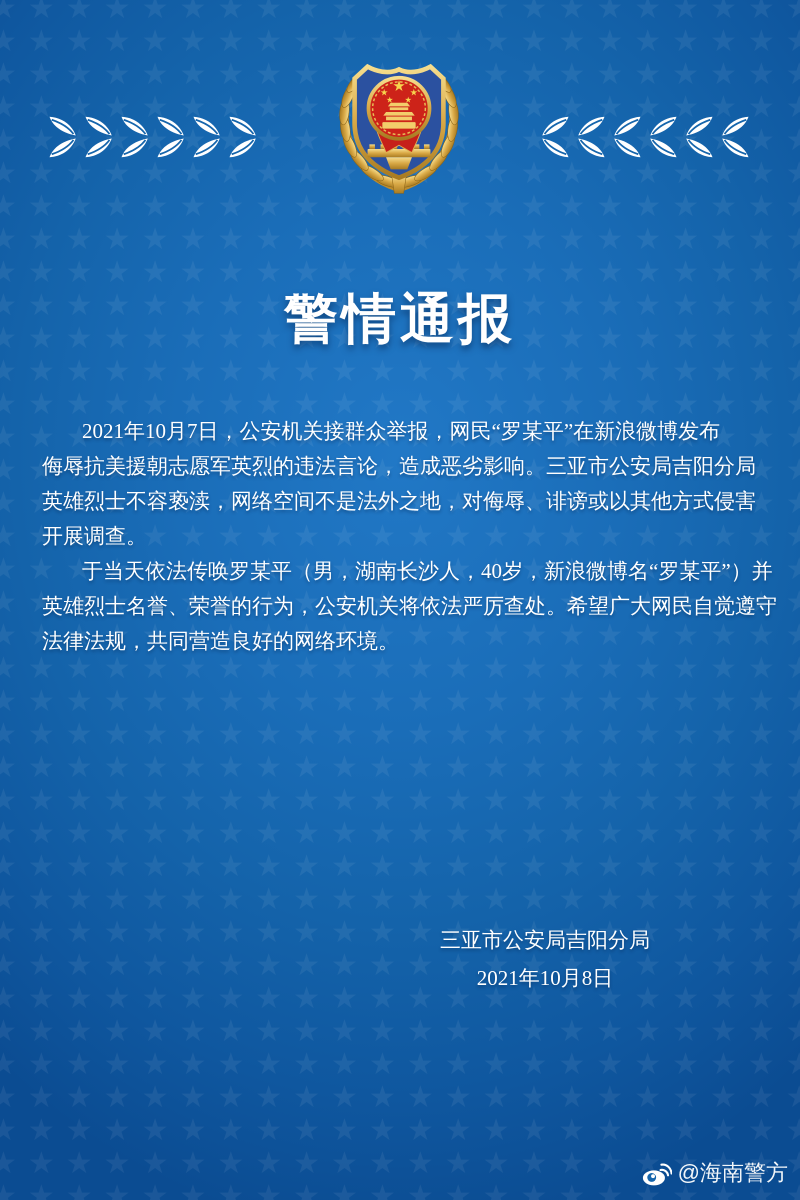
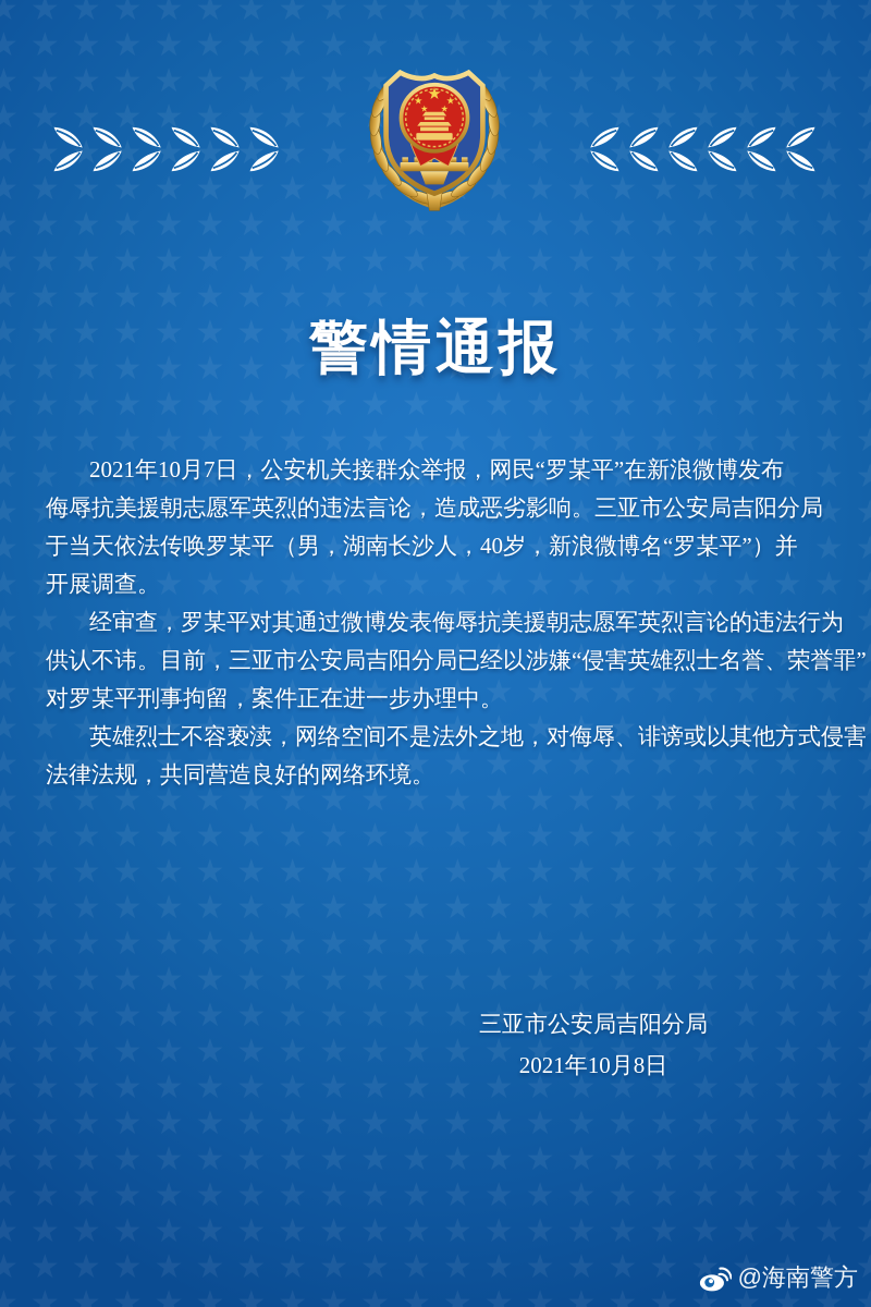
  ★★★★★★★★★★★★★★★★★★★★★
  ★★★★★★★★★★★★★★★★★★★★★
  ★★★★★★★★★★★★★★★★★★★
  ★★★★★★★★★★★★★★★★★★★
  ★★★★★★★★★★★★★★★★★★★
  ★★★★★★★★★★★★★★★★★★★★★
  ★★★★★★★★★★★★★★★★★★★★★
  ★★★★★★★★★★★★★★★★★★★★★
  ★★★★★★★★★★★★★★★★★★★★★
  ★★★★★★★★★★★★★★★★★★★★★
  ★★★★★★★★★★★★★★★★★★★★★
  ★★★★★★★★★★★★★★★★★★★★★
  ★★★★★★★★★★★★★★★★★★★★★
  ★★★★★★★★★★★★★★★★★★★★★
  ★★★★★★★★★★★★★★★★★★★★★
  ★★★★★★★★★★★★★★★★★★★★★
  ★★★★★★★★★★★★★★★★★★★★★
  ★★★★★★★★★★★★★★★★★★★★★
  ★★★★★★★★★★★★★★★★★★★★★
  ★★★★★★★★★★★★★★★★★★★★★
  ★★★★★★★★★★★★★★★★★★★★★
  ★★★★★★★★★★★★★★★★★★★★★
  ★★★★★★★★★★★★★★★★★★★★★
  ★★★★★★★★★★★★★★★★★★★★★
  ★★★★★★★★★★★★★★★★★★★★★
  ★★★★★★★★★★★★★★★★★★★★★
  ★★★★★★★★★★★★★★★★★★★★★
  ★★★★★★★★★★★★★★★★★★★★★
  ★★★★★★★★★★★★★★★★★★★★★
  ★★★★★★★★★★★★★★★★★★★★★
  ★★★★★★★★★★★★★★★★★★★★★
  ★★★★★★★★★★★★★★★★★★★★★
  ★★★★★★★★★★★★★★★★★★★★★
  ★★★★★★★★★★★★★★★★★★★★★
  警情通报
  2021年10月7日，公安机关接群众举报，网民“罗某平”在新浪微博发布
  侮辱抗美援朝志愿军英烈的违法言论，造成恶劣影响。三亚市公安局吉阳分局
- 英雄烈士不容亵渎，网络空间不是法外之地，对侮辱、诽谤或以其他方式侵害
+ 于当天依法传唤罗某平（男，湖南长沙人，40岁，新浪微博名“罗某平”）并
  开展调查。
+ 经审查，罗某平对其通过微博发表侮辱抗美援朝志愿军英烈言论的违法行为
+ 供认不讳。目前，三亚市公安局吉阳分局已经以涉嫌“侵害英雄烈士名誉、荣誉罪”
+ 对罗某平刑事拘留，案件正在进一步办理中。
- 于当天依法传唤罗某平（男，湖南长沙人，40岁，新浪微博名“罗某平”）并
+ 英雄烈士不容亵渎，网络空间不是法外之地，对侮辱、诽谤或以其他方式侵害
- 英雄烈士名誉、荣誉的行为，公安机关将依法严厉查处。希望广大网民自觉遵守
  法律法规，共同营造良好的网络环境。
  三亚市公安局吉阳分局
  2021年10月8日
  @海南警方
